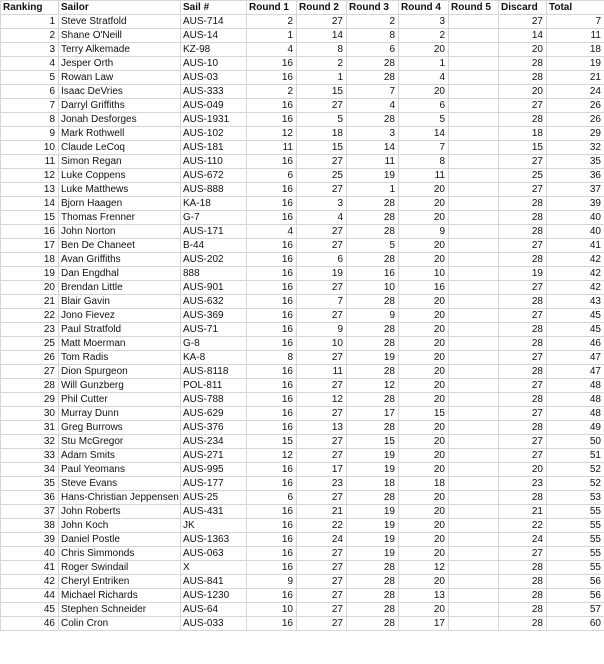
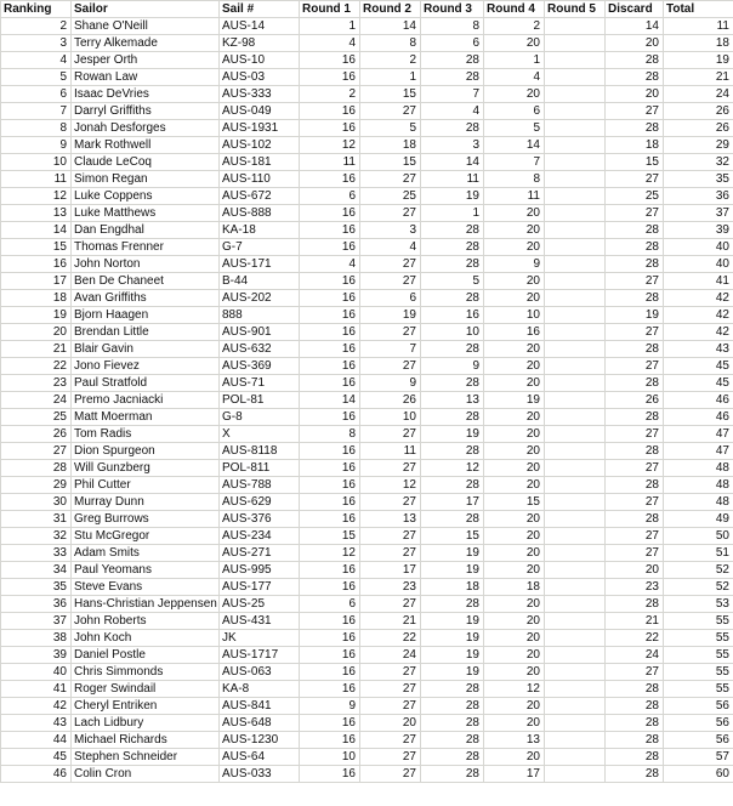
  Ranking	Sailor	Sail #	Round 1	Round 2	Round 3	Round 4	Round 5	Discard	Total
- 1	Steve Stratfold	AUS-714	2	27	2	3		27	7
  2	Shane O'Neill	AUS-14	1	14	8	2		14	11
  3	Terry Alkemade	KZ-98	4	8	6	20		20	18
  4	Jesper Orth	AUS-10	16	2	28	1		28	19
  5	Rowan Law	AUS-03	16	1	28	4		28	21
  6	Isaac DeVries	AUS-333	2	15	7	20		20	24
  7	Darryl Griffiths	AUS-049	16	27	4	6		27	26
  8	Jonah Desforges	AUS-1931	16	5	28	5		28	26
  9	Mark Rothwell	AUS-102	12	18	3	14		18	29
  10	Claude LeCoq	AUS-181	11	15	14	7		15	32
  11	Simon Regan	AUS-110	16	27	11	8		27	35
  12	Luke Coppens	AUS-672	6	25	19	11		25	36
  13	Luke Matthews	AUS-888	16	27	1	20		27	37
- 14	Bjorn Haagen	KA-18	16	3	28	20		28	39
+ 14	Dan Engdhal	KA-18	16	3	28	20		28	39
  15	Thomas Frenner	G-7	16	4	28	20		28	40
  16	John Norton	AUS-171	4	27	28	9		28	40
  17	Ben De Chaneet	B-44	16	27	5	20		27	41
  18	Avan Griffiths	AUS-202	16	6	28	20		28	42
- 19	Dan Engdhal	888	16	19	16	10		19	42
+ 19	Bjorn Haagen	888	16	19	16	10		19	42
  20	Brendan Little	AUS-901	16	27	10	16		27	42
  21	Blair Gavin	AUS-632	16	7	28	20		28	43
  22	Jono Fievez	AUS-369	16	27	9	20		27	45
  23	Paul Stratfold	AUS-71	16	9	28	20		28	45
+ 24	Premo Jacniacki	POL-81	14	26	13	19		26	46
  25	Matt Moerman	G-8	16	10	28	20		28	46
- 26	Tom Radis	KA-8	8	27	19	20		27	47
+ 26	Tom Radis	X	8	27	19	20		27	47
  27	Dion Spurgeon	AUS-8118	16	11	28	20		28	47
  28	Will Gunzberg	POL-811	16	27	12	20		27	48
  29	Phil Cutter	AUS-788	16	12	28	20		28	48
  30	Murray Dunn	AUS-629	16	27	17	15		27	48
  31	Greg Burrows	AUS-376	16	13	28	20		28	49
  32	Stu McGregor	AUS-234	15	27	15	20		27	50
  33	Adam Smits	AUS-271	12	27	19	20		27	51
  34	Paul Yeomans	AUS-995	16	17	19	20		20	52
  35	Steve Evans	AUS-177	16	23	18	18		23	52
  36	Hans-Christian Jeppensen	AUS-25	6	27	28	20		28	53
  37	John Roberts	AUS-431	16	21	19	20		21	55
  38	John Koch	JK	16	22	19	20		22	55
- 39	Daniel Postle	AUS-1363	16	24	19	20		24	55
+ 39	Daniel Postle	AUS-1717	16	24	19	20		24	55
  40	Chris Simmonds	AUS-063	16	27	19	20		27	55
- 41	Roger Swindail	X	16	27	28	12		28	55
+ 41	Roger Swindail	KA-8	16	27	28	12		28	55
  42	Cheryl Entriken	AUS-841	9	27	28	20		28	56
+ 43	Lach Lidbury	AUS-648	16	20	28	20		28	56
  44	Michael Richards	AUS-1230	16	27	28	13		28	56
  45	Stephen Schneider	AUS-64	10	27	28	20		28	57
  46	Colin Cron	AUS-033	16	27	28	17		28	60
